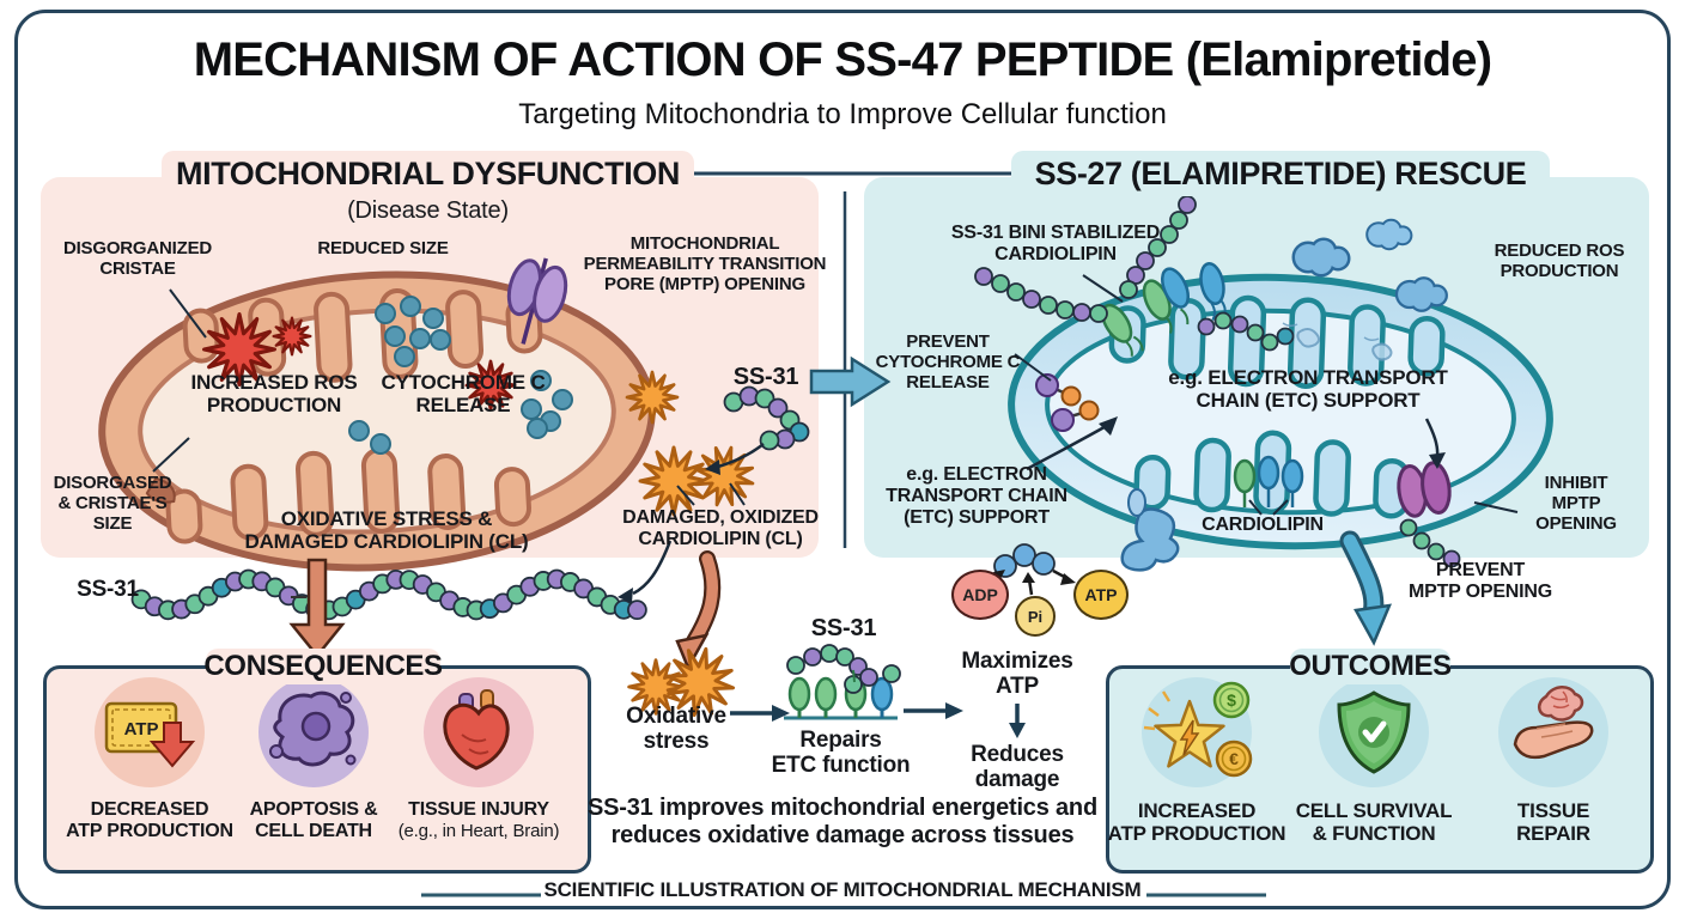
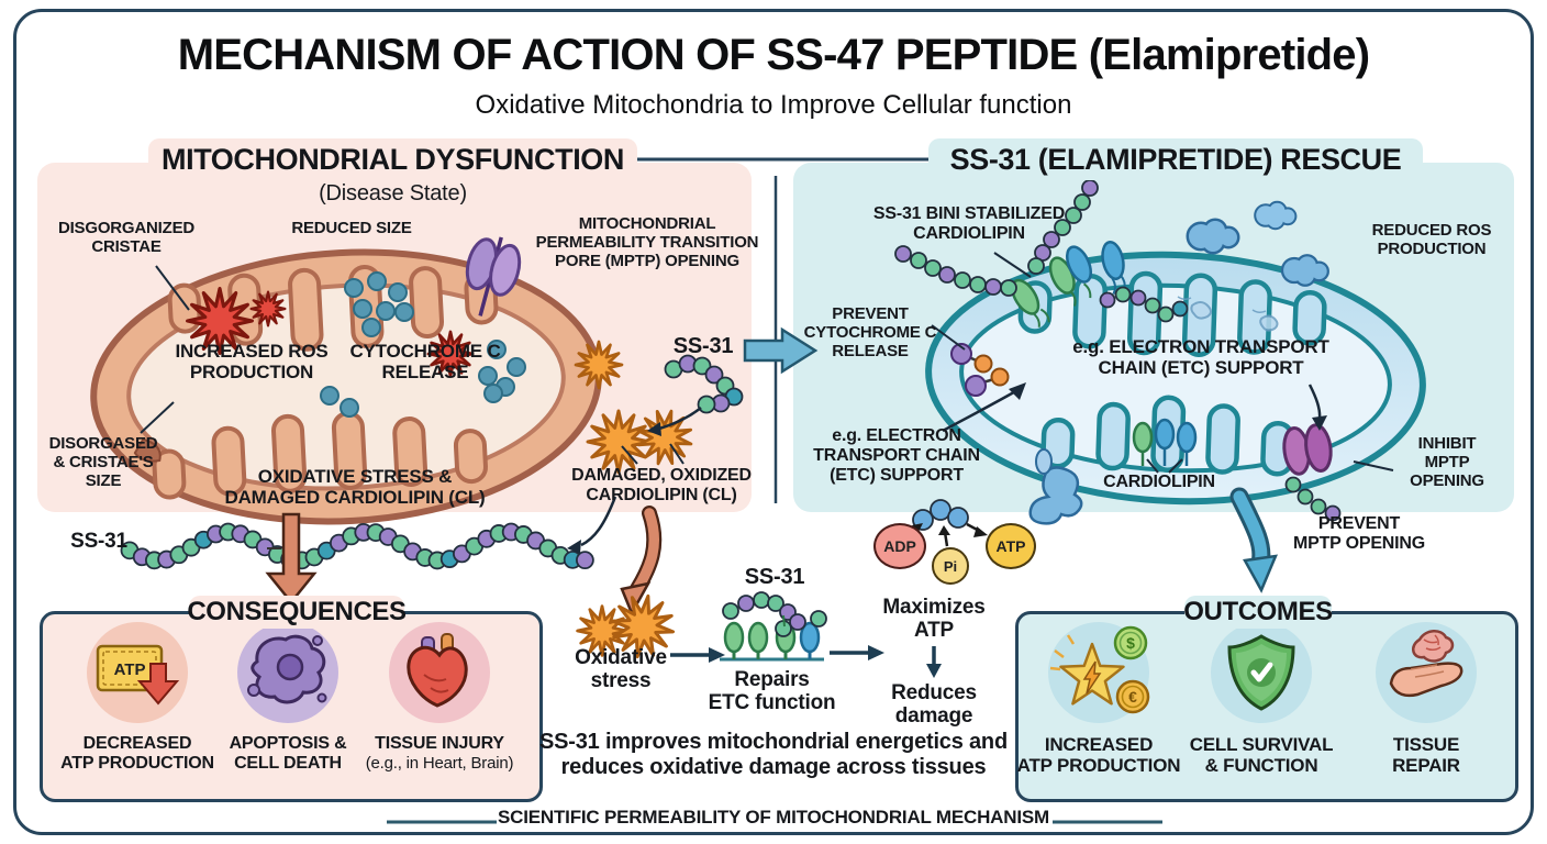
  ATP
  $
  €
  MECHANISM OF ACTION OF SS-47 PEPTIDE (Elamipretide)
- Targeting Mitochondria to Improve Cellular function
+ Oxidative Mitochondria to Improve Cellular function
  MITOCHONDRIAL DYSFUNCTION
  (Disease State)
- SS-27 (ELAMIPRETIDE) RESCUE
+ SS-31 (ELAMIPRETIDE) RESCUE
  DISGORGANIZED
  CRISTAE
  REDUCED SIZE
  MITOCHONDRIAL
  PERMEABILITY TRANSITION
  PORE (MPTP) OPENING
  INCREASED ROS
  PRODUCTION
  CYTOCHROME C
  RELEASE
  DISORGASED
  & CRISTAE'S
  SIZE
  OXIDATIVE STRESS &
  DAMAGED CARDIOLIPIN (CL)
  SS-31
  DAMAGED, OXIDIZED
  CARDIOLIPIN (CL)
  SS-31
  SS-31 BINI STABILIZED
  CARDIOLIPIN
  REDUCED ROS
  PRODUCTION
  PREVENT
  CYTOCHROME C
  RELEASE
  e.g. ELECTRON TRANSPORT
  CHAIN (ETC) SUPPORT
  e.g. ELECTRON
  TRANSPORT CHAIN
  (ETC) SUPPORT
  CARDIOLIPIN
  INHIBIT
  MPTP
  OPENING
  PREVENT
  MPTP OPENING
  ADP
  Pi
  ATP
  CONSEQUENCES
  DECREASED
  ATP PRODUCTION
  APOPTOSIS &
  CELL DEATH
  TISSUE INJURY
  (e.g., in Heart, Brain)
  SS-31
  Oxidative
  stress
  Repairs
  ETC function
  Maximizes
  ATP
  Reduces
  damage
  SS-31 improves mitochondrial energetics and
  reduces oxidative damage across tissues
  OUTCOMES
  INCREASED
  ATP PRODUCTION
  CELL SURVIVAL
  & FUNCTION
  TISSUE
  REPAIR
- SCIENTIFIC ILLUSTRATION OF MITOCHONDRIAL MECHANISM
+ SCIENTIFIC PERMEABILITY OF MITOCHONDRIAL MECHANISM
